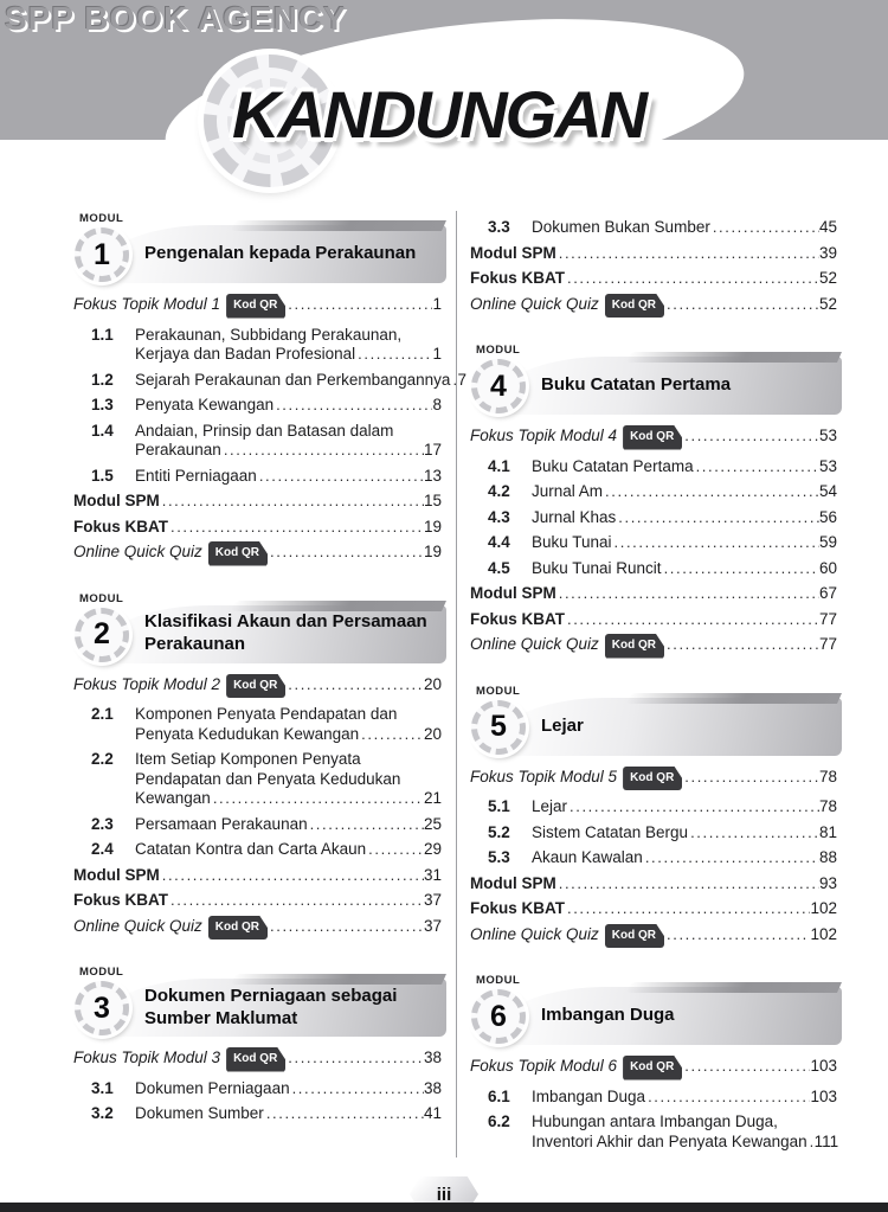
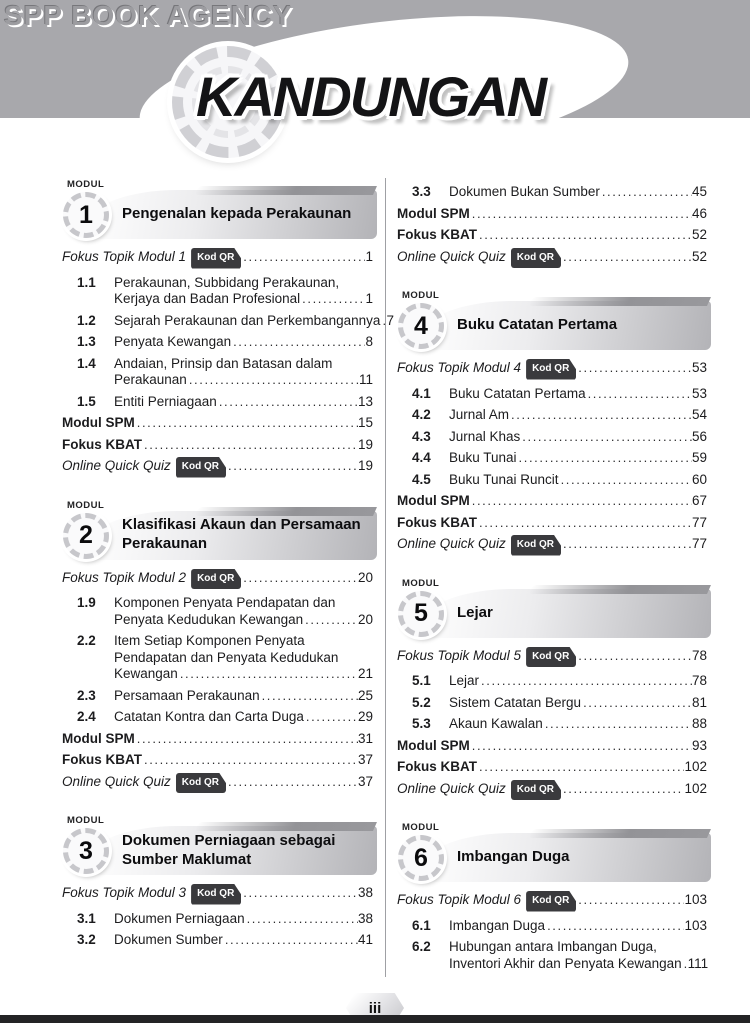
  SPP BOOK AGENCY
  KANDUNGAN
  MODUL
  1
  Pengenalan kepada Perakaunan
  Fokus Topik Modul 1
  Kod QR
  1
  1.1
  Perakaunan, Subbidang Perakaunan,
  Kerjaya dan Badan Profesional
  1
  1.2
  Sejarah Perakaunan dan Perkembangannya
  7
  1.3
  Penyata Kewangan
  8
  1.4
  Andaian, Prinsip dan Batasan dalam
  Perakaunan
- 17
+ 11
  1.5
  Entiti Perniagaan
  13
  Modul SPM
  15
  Fokus KBAT
  19
  Online Quick Quiz
  Kod QR
  19
  MODUL
  2
  Klasifikasi Akaun dan Persamaan Perakaunan
  Fokus Topik Modul 2
  Kod QR
  20
- 2.1
+ 1.9
  Komponen Penyata Pendapatan dan
  Penyata Kedudukan Kewangan
  20
  2.2
  Item Setiap Komponen Penyata
  Pendapatan dan Penyata Kedudukan
  Kewangan
  21
  2.3
  Persamaan Perakaunan
  25
  2.4
- Catatan Kontra dan Carta Akaun
+ Catatan Kontra dan Carta Duga
  29
  Modul SPM
  31
  Fokus KBAT
  37
  Online Quick Quiz
  Kod QR
  37
  MODUL
  3
  Dokumen Perniagaan sebagai Sumber Maklumat
  Fokus Topik Modul 3
  Kod QR
  38
  3.1
  Dokumen Perniagaan
  38
  3.2
  Dokumen Sumber
  41
  3.3
  Dokumen Bukan Sumber
  45
  Modul SPM
- 39
+ 46
  Fokus KBAT
  52
  Online Quick Quiz
  Kod QR
  52
  MODUL
  4
  Buku Catatan Pertama
  Fokus Topik Modul 4
  Kod QR
  53
  4.1
  Buku Catatan Pertama
  53
  4.2
  Jurnal Am
  54
  4.3
  Jurnal Khas
  56
  4.4
  Buku Tunai
  59
  4.5
  Buku Tunai Runcit
  60
  Modul SPM
  67
  Fokus KBAT
  77
  Online Quick Quiz
  Kod QR
  77
  MODUL
  5
  Lejar
  Fokus Topik Modul 5
  Kod QR
  78
  5.1
  Lejar
  78
  5.2
  Sistem Catatan Bergu
  81
  5.3
  Akaun Kawalan
  88
  Modul SPM
  93
  Fokus KBAT
  102
  Online Quick Quiz
  Kod QR
  102
  MODUL
  6
  Imbangan Duga
  Fokus Topik Modul 6
  Kod QR
  103
  6.1
  Imbangan Duga
  103
  6.2
  Hubungan antara Imbangan Duga,
  Inventori Akhir dan Penyata Kewangan
  111
  iii
